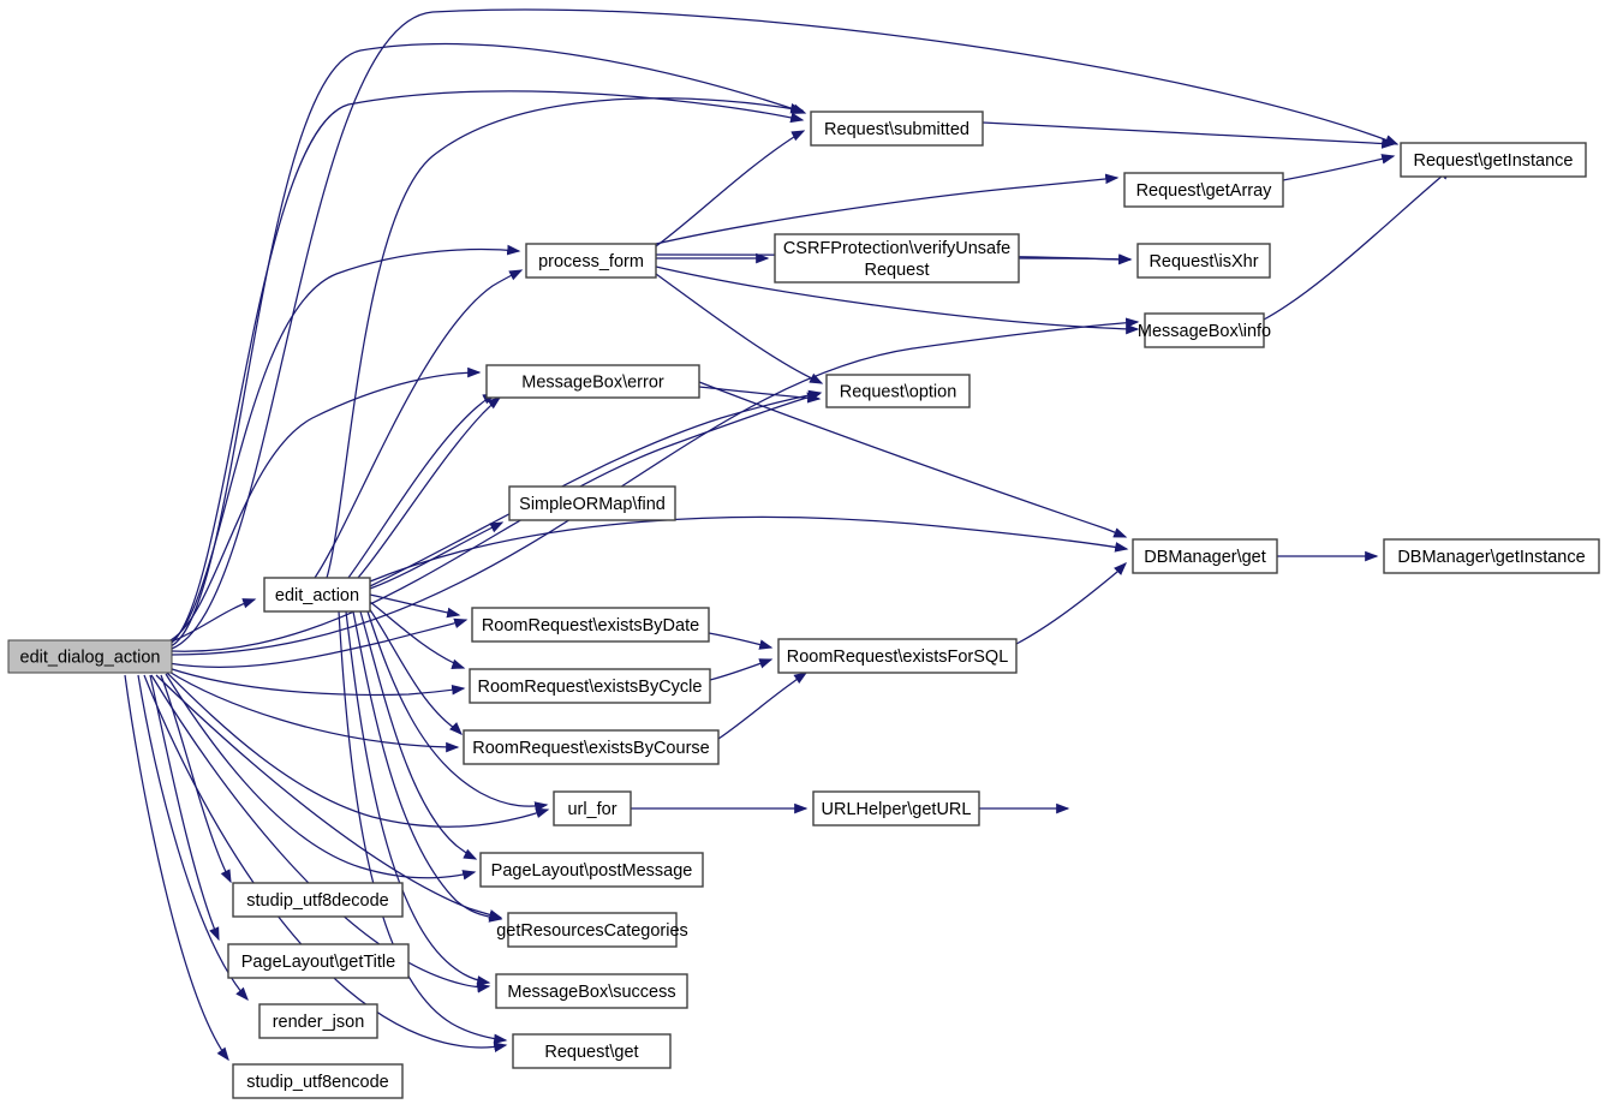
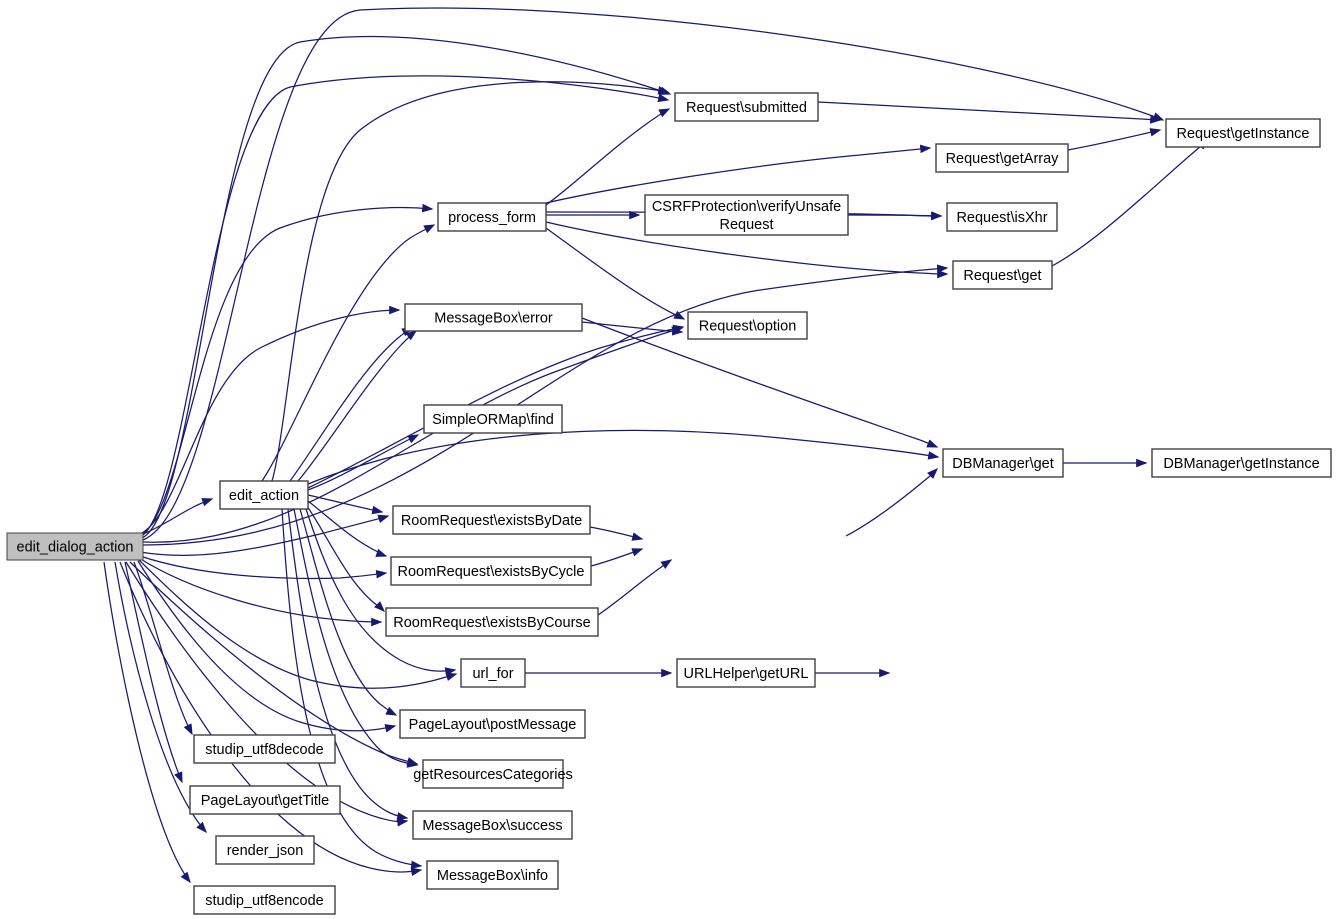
  edit_dialog_action
  edit_action
  process_form
  Request\submitted
  Request\getInstance
  Request\getArray
  CSRFProtection\verifyUnsafe
  Request
  Request\isXhr
- MessageBox\info
+ Request\get
  MessageBox\error
  Request\option
  SimpleORMap\find
  DBManager\get
  DBManager\getInstance
  RoomRequest\existsByDate
- RoomRequest\existsForSQL
  RoomRequest\existsByCycle
  RoomRequest\existsByCourse
  url_for
  URLHelper\getURL
  PageLayout\postMessage
  studip_utf8decode
  getResourcesCategories
  PageLayout\getTitle
  MessageBox\success
  render_json
- Request\get
+ MessageBox\info
  studip_utf8encode
